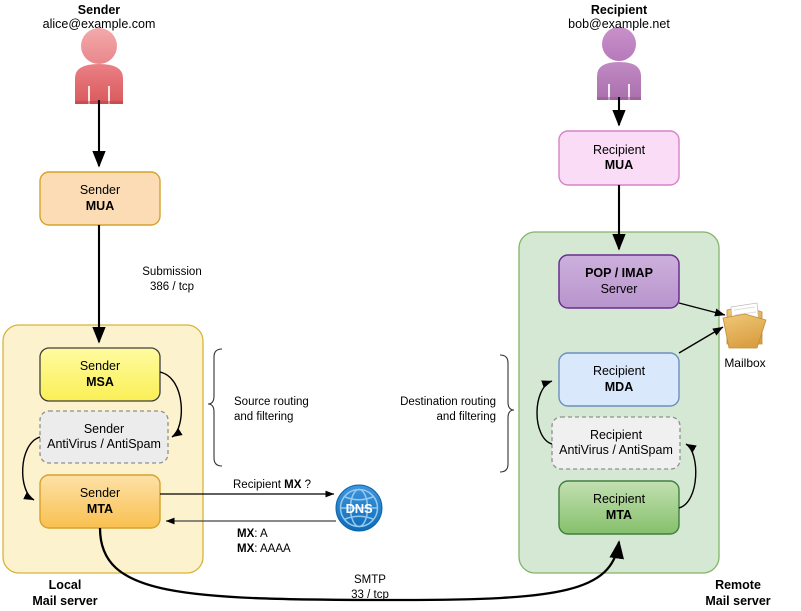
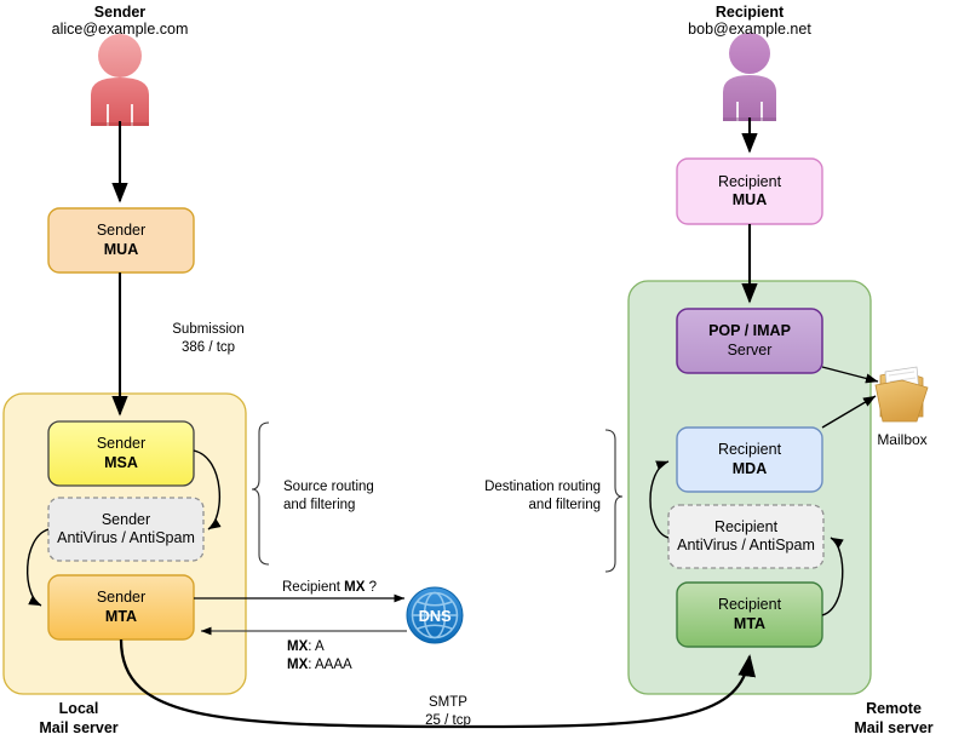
  Sender
  alice@example.com
  Recipient
  bob@example.net
  Sender
  MUA
  Sender
  MSA
  Sender
  AntiVirus / AntiSpam
  Sender
  MTA
  Recipient
  MUA
  POP / IMAP
  Server
  Recipient
  MDA
  Recipient
  AntiVirus / AntiSpam
  Recipient
  MTA
  DNS
  Mailbox
  Submission
  386 / tcp
  Source routing
  and filtering
  Destination routing
  and filtering
  Recipient MX ?
  MX: A
  MX: AAAA
  SMTP
- 33 / tcp
+ 25 / tcp
  Local
  Mail server
  Remote
  Mail server
